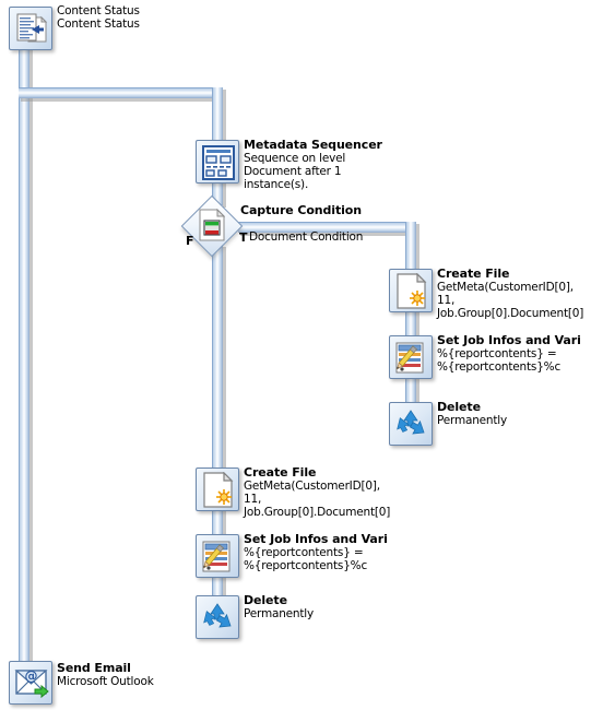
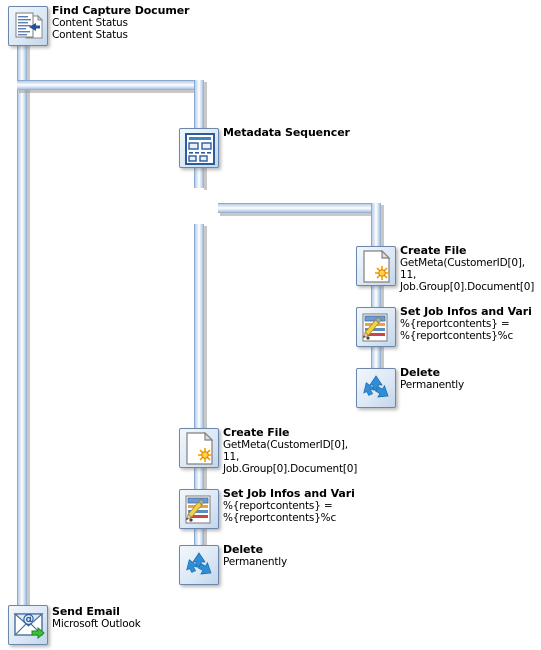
+ Find Capture Documer
  Content Status
  Content Status
  Metadata Sequencer
- Sequence on level
- Document after 1
- instance(s).
- F
- T
- Capture Condition
- Document Condition
  Create File
  GetMeta(CustomerID[0],
  11,
  Job.Group[0].Document[0]
  Set Job Infos and Vari
  %{reportcontents} =
  %{reportcontents}%c
  Delete
  Permanently
  Create File
  GetMeta(CustomerID[0],
  11,
  Job.Group[0].Document[0]
  Set Job Infos and Vari
  %{reportcontents} =
  %{reportcontents}%c
  Delete
  Permanently
  @
  Send Email
  Microsoft Outlook
